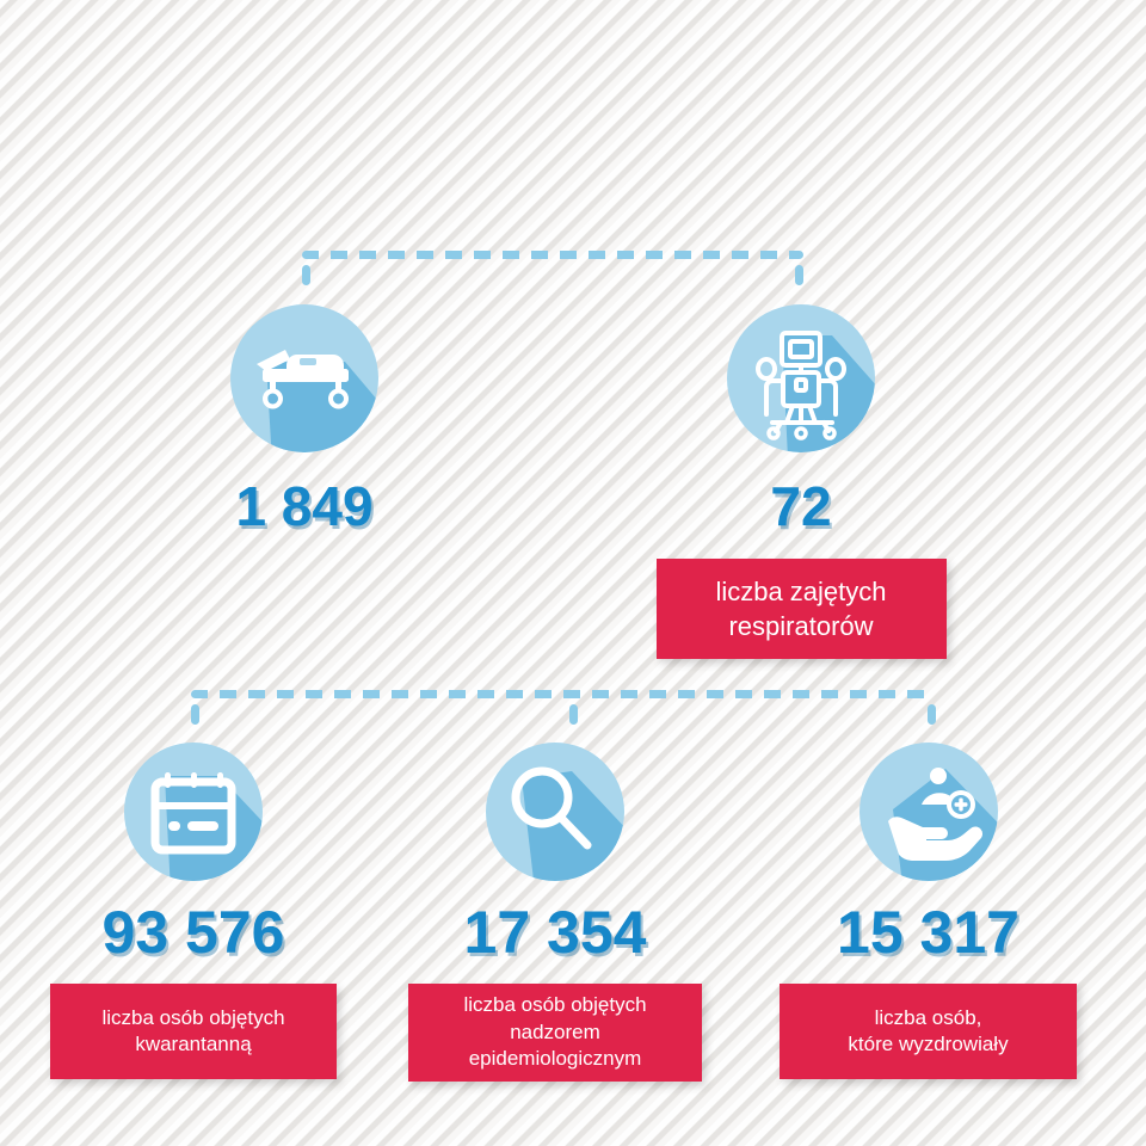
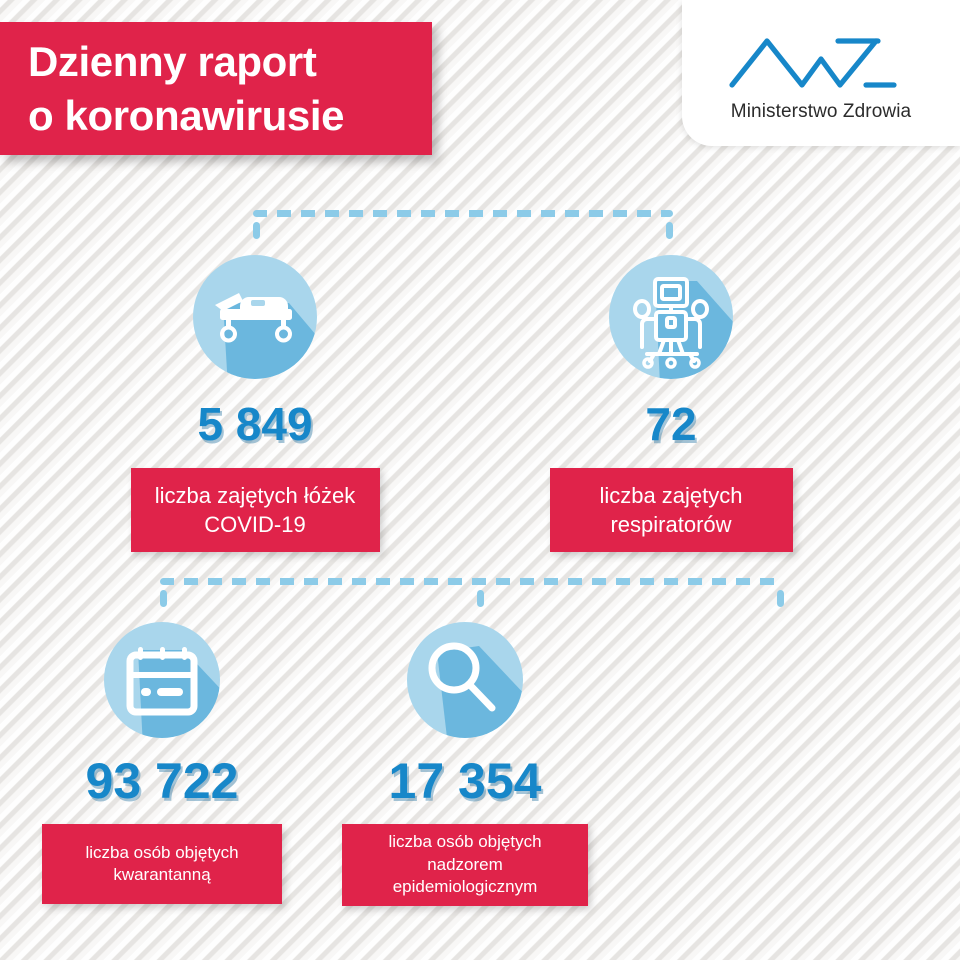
+ Dzienny raport
+ o koronawirusie
+ Ministerstwo Zdrowia
- 1 849
+ 5 849
+ liczba zajętych łóżek
+ COVID-19
  72
  liczba zajętych
  respiratorów
- 93 576
+ 93 722
  liczba osób objętych
  kwarantanną
  17 354
  liczba osób objętych
  nadzorem
  epidemiologicznym
- 15 317
- liczba osób,
- które wyzdrowiały
